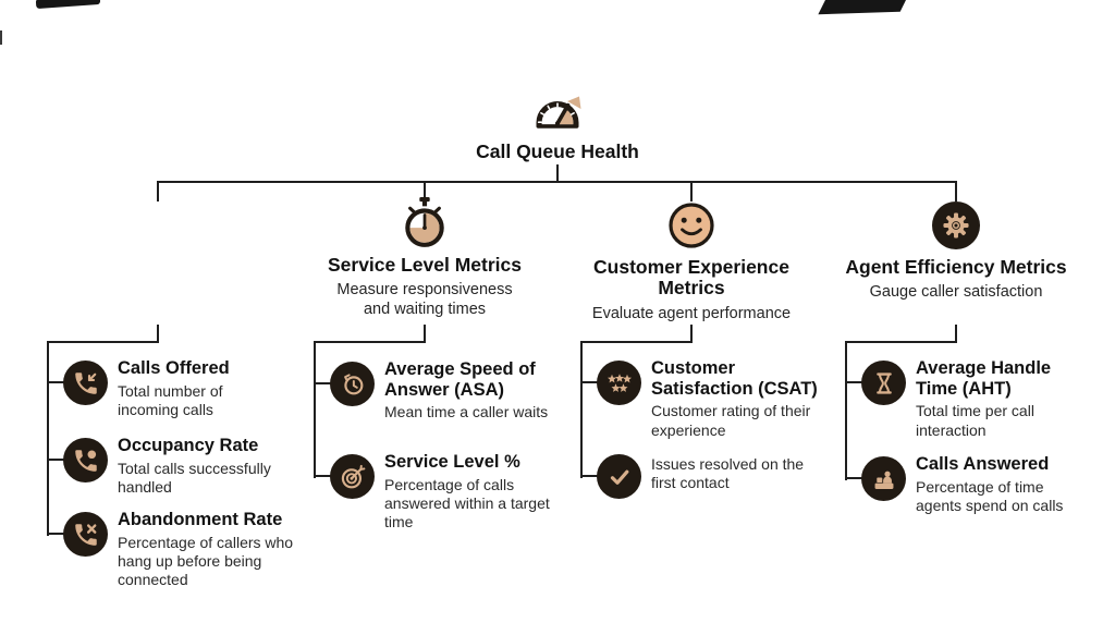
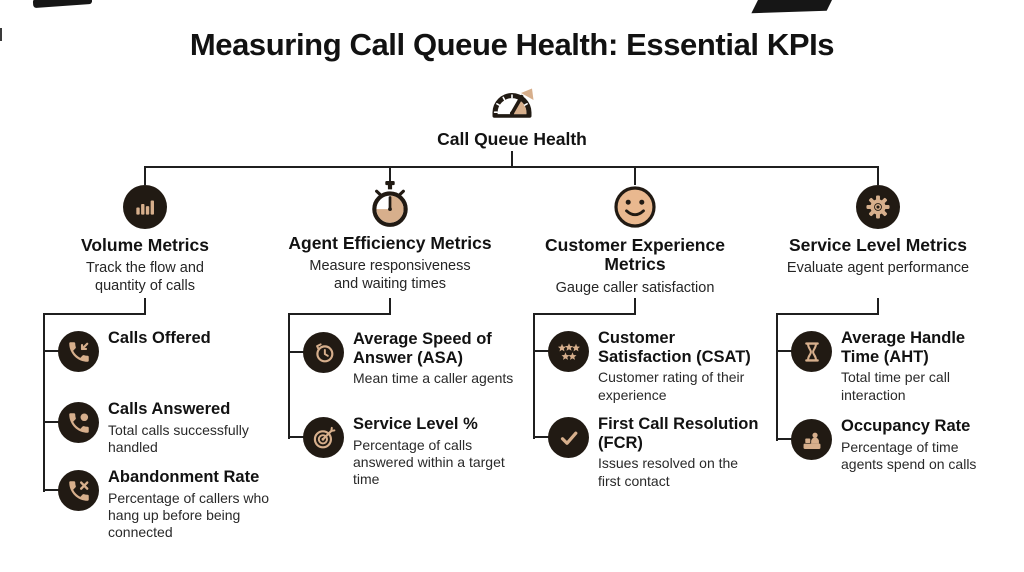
+ Measuring Call Queue Health: Essential KPIs
  Call Queue Health
+ Volume Metrics
+ Track the flow and
+ quantity of calls
- Service Level Metrics
+ Agent Efficiency Metrics
  Measure responsiveness
  and waiting times
  Customer Experience
  Metrics
- Evaluate agent performance
+ Gauge caller satisfaction
- Agent Efficiency Metrics
+ Service Level Metrics
- Gauge caller satisfaction
+ Evaluate agent performance
  Calls Offered
- Total number of
- incoming calls
- Occupancy Rate
+ Calls Answered
  Total calls successfully
  handled
  Abandonment Rate
  Percentage of callers who
  hang up before being
  connected
  Average Speed of
  Answer (ASA)
- Mean time a caller waits
+ Mean time a caller agents
  Service Level %
  Percentage of calls
  answered within a target
  time
  Customer
  Satisfaction (CSAT)
  Customer rating of their
  experience
+ First Call Resolution
+ (FCR)
  Issues resolved on the
  first contact
  Average Handle
  Time (AHT)
  Total time per call
  interaction
- Calls Answered
+ Occupancy Rate
  Percentage of time
  agents spend on calls
